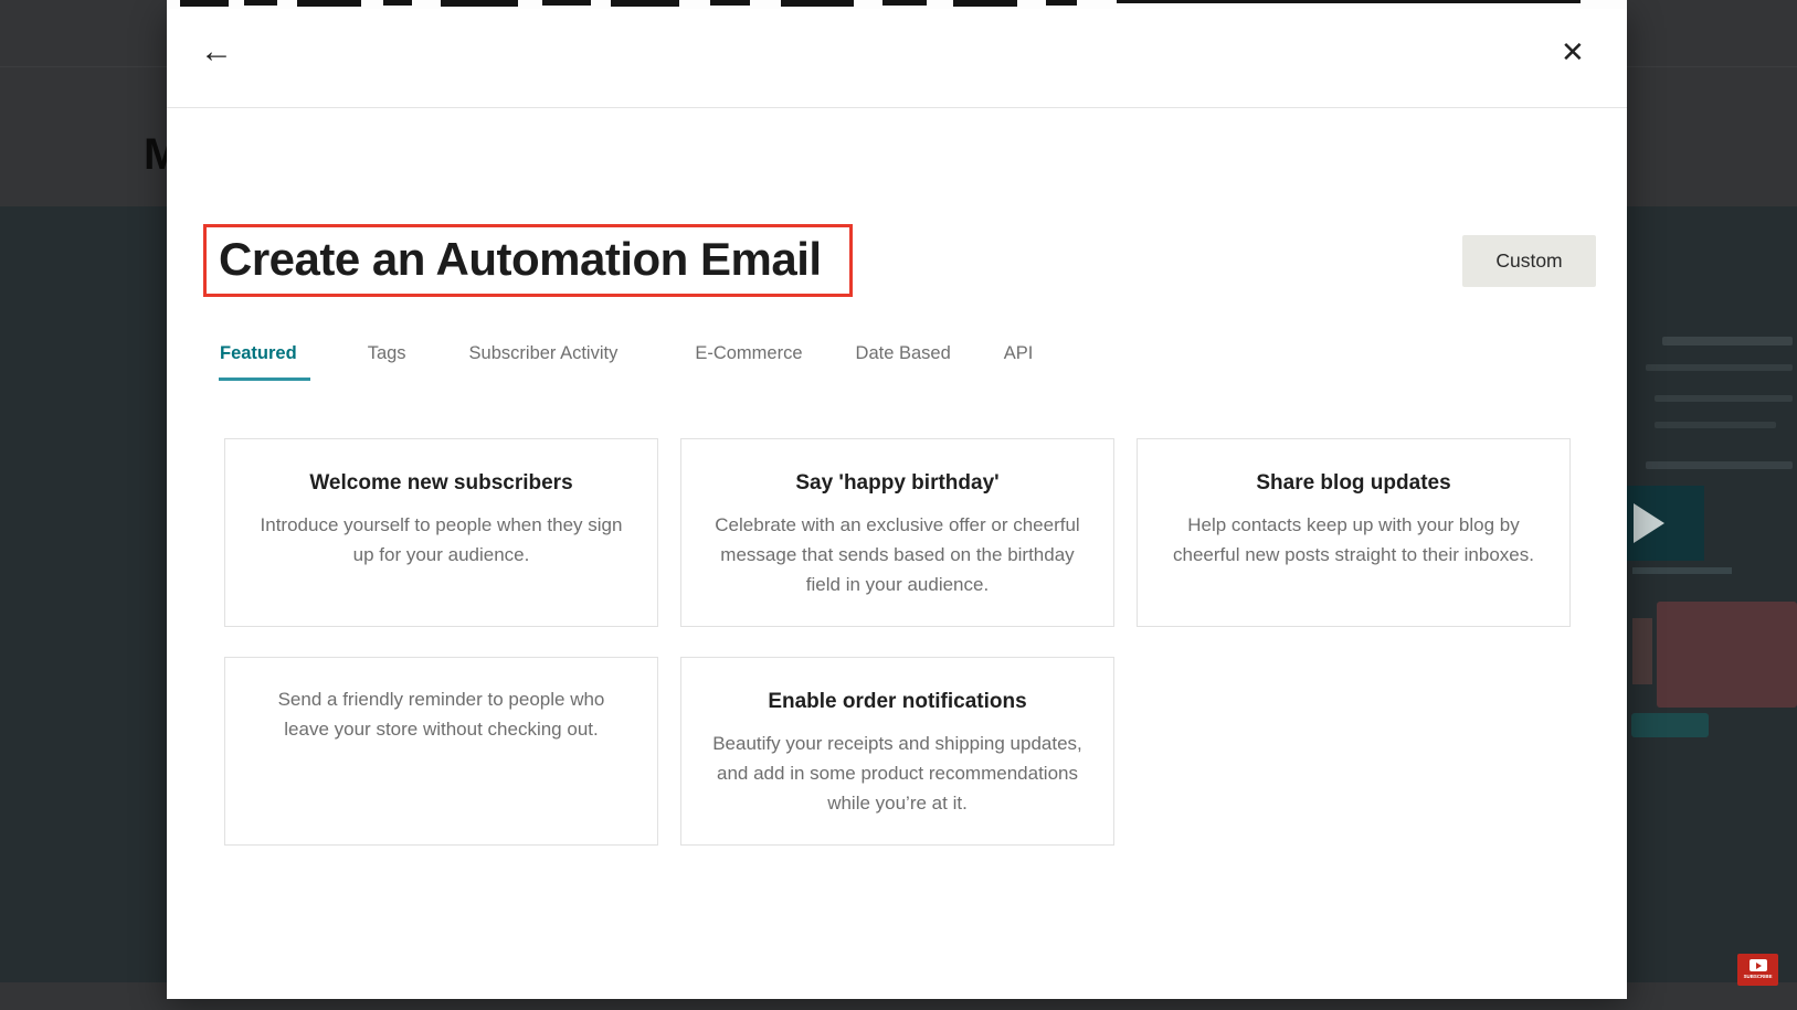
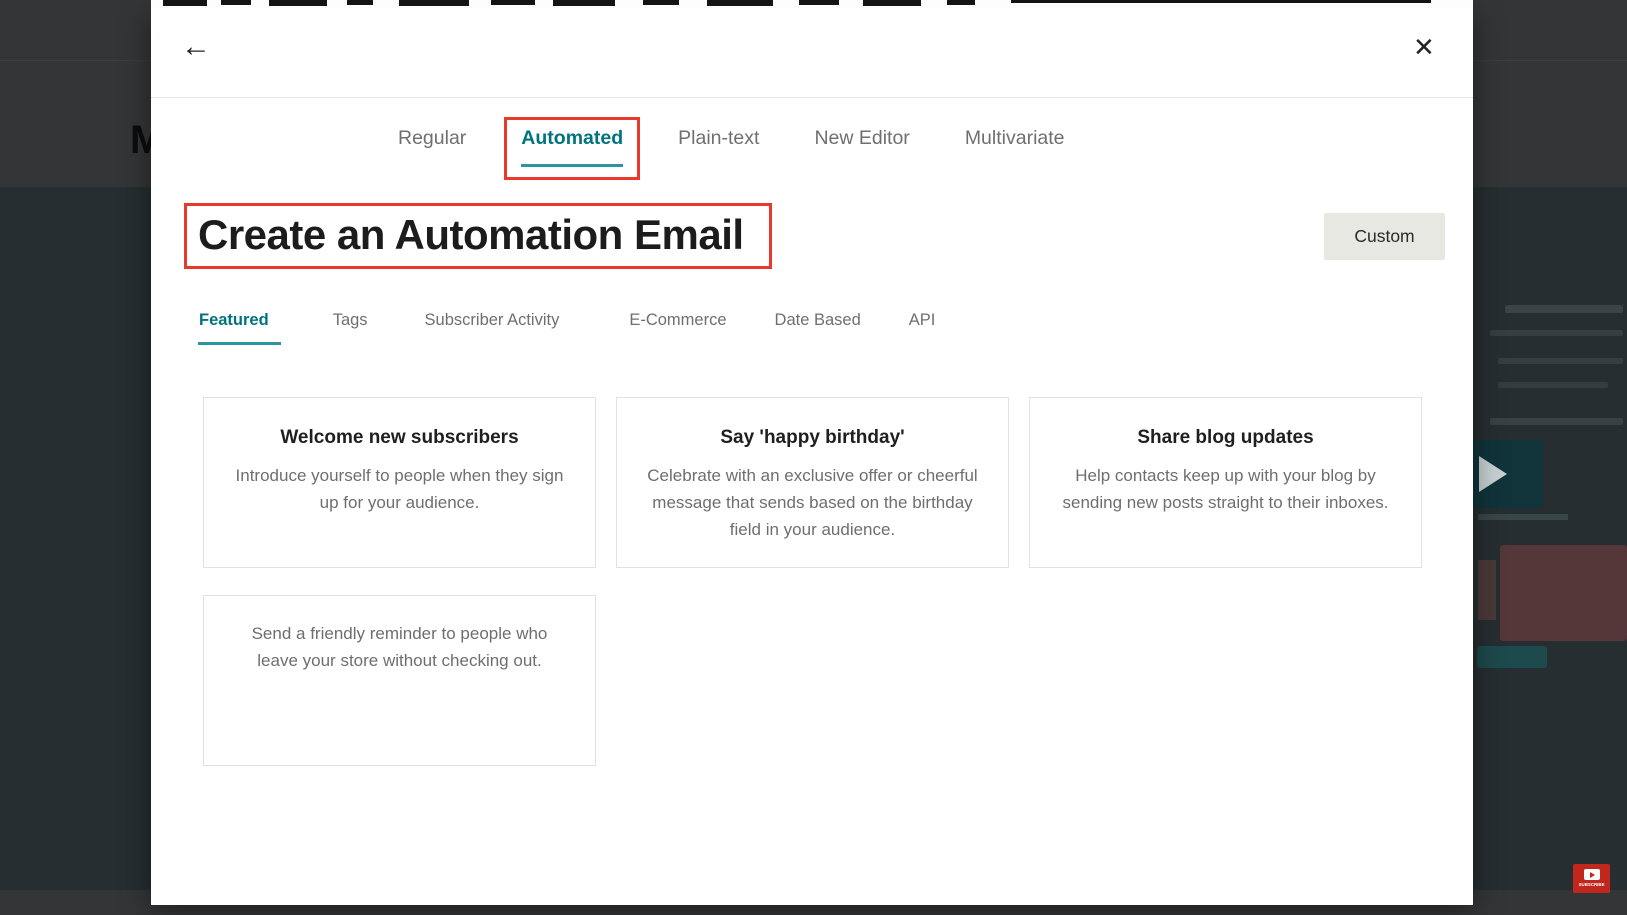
  M
  ←
  ✕
+ Regular
+ Automated
+ Plain-text
+ New Editor
+ Multivariate
  Create an Automation Email
  Custom
  Featured
  Tags
  Subscriber Activity
  E-Commerce
  Date Based
  API
  Welcome new subscribers
  Introduce yourself to people when they sign up for your audience.
  Say 'happy birthday'
  Celebrate with an exclusive offer or cheerful message that sends based on the birthday field in your audience.
  Share blog updates
- Help contacts keep up with your blog by cheerful new posts straight to their inboxes.
+ Help contacts keep up with your blog by sending new posts straight to their inboxes.
  Send a friendly reminder to people who leave your store without checking out.
- Enable order notifications
- Beautify your receipts and shipping updates, and add in some product recommendations while you’re at it.
